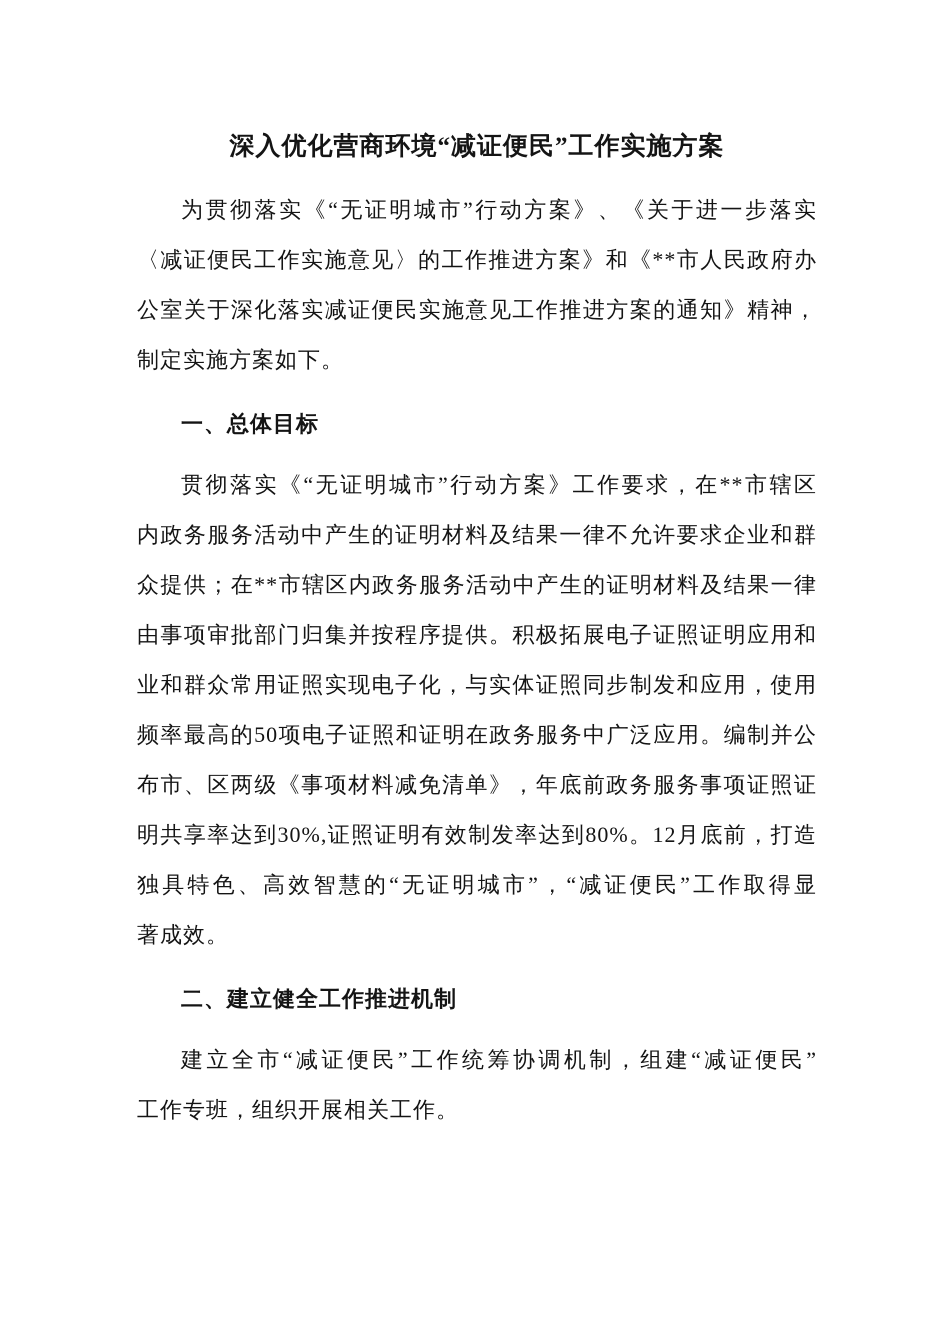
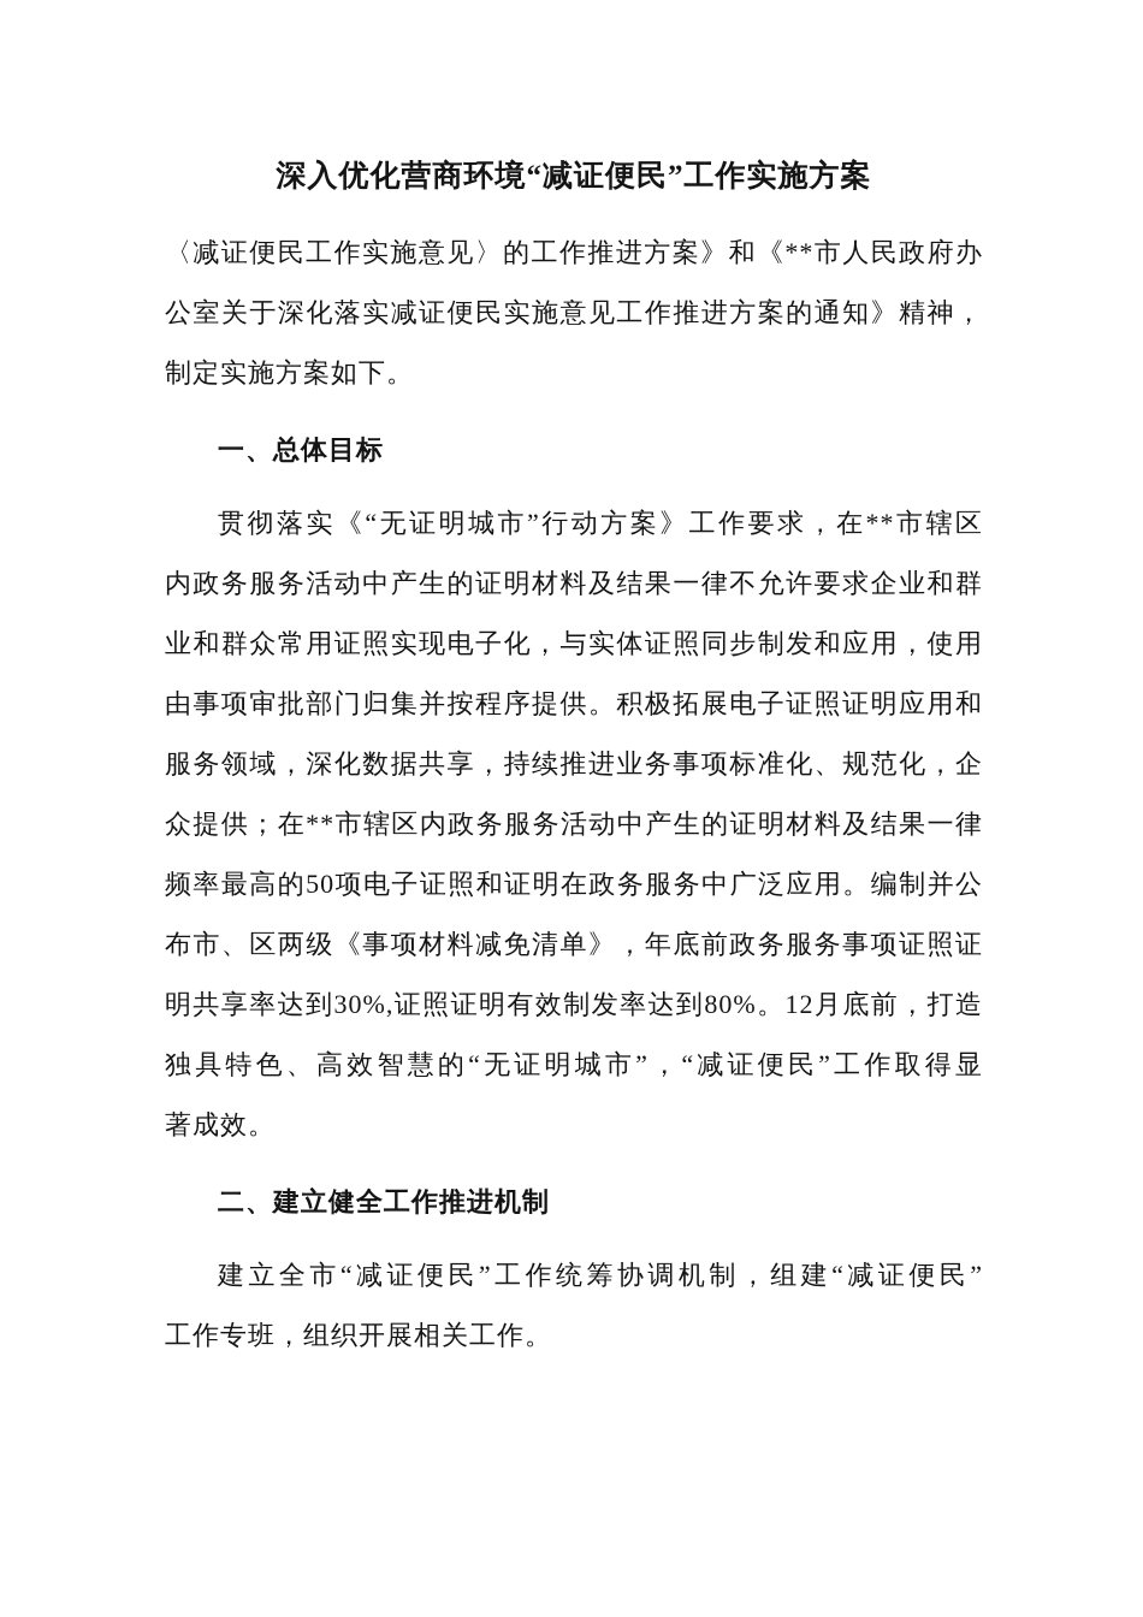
  深入优化营商环境“减证便民”工作实施方案
- 为贯彻落实《“无证明城市”行动方案》、《关于进一步落实
  〈减证便民工作实施意见〉的工作推进方案》和《**市人民政府办
  公室关于深化落实减证便民实施意见工作推进方案的通知》精神，
  制定实施方案如下。
  一、总体目标
  贯彻落实《“无证明城市”行动方案》工作要求，在**市辖区
  内政务服务活动中产生的证明材料及结果一律不允许要求企业和群
- 众提供；在**市辖区内政务服务活动中产生的证明材料及结果一律
+ 业和群众常用证照实现电子化，与实体证照同步制发和应用，使用
  由事项审批部门归集并按程序提供。积极拓展电子证照证明应用和
+ 服务领域，深化数据共享，持续推进业务事项标准化、规范化，企
- 业和群众常用证照实现电子化，与实体证照同步制发和应用，使用
+ 众提供；在**市辖区内政务服务活动中产生的证明材料及结果一律
  频率最高的50项电子证照和证明在政务服务中广泛应用。编制并公
  布市、区两级《事项材料减免清单》，年底前政务服务事项证照证
  明共享率达到30%,证照证明有效制发率达到80%。12月底前，打造
  独具特色、高效智慧的“无证明城市”，“减证便民”工作取得显
  著成效。
  二、建立健全工作推进机制
  建立全市“减证便民”工作统筹协调机制，组建“减证便民”
  工作专班，组织开展相关工作。
